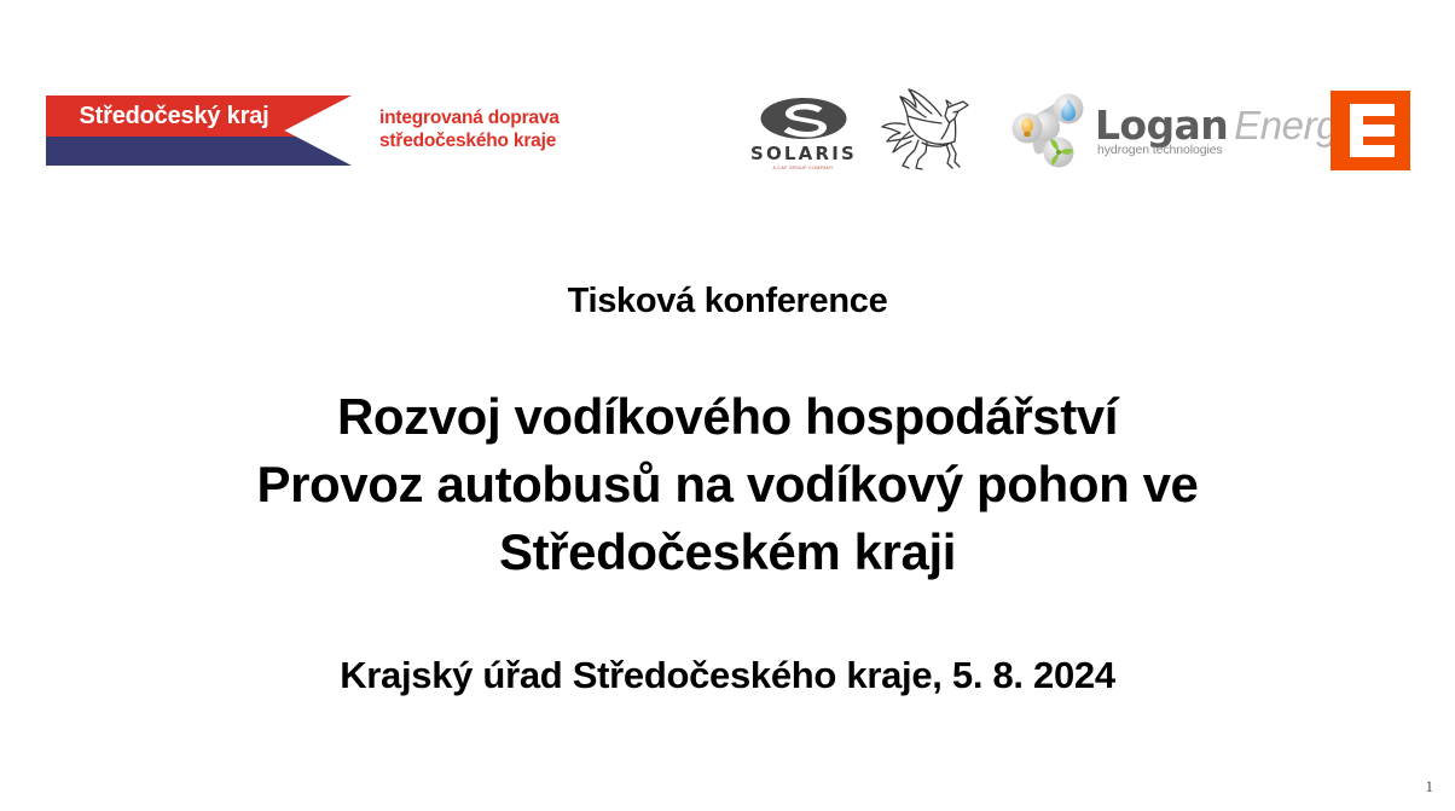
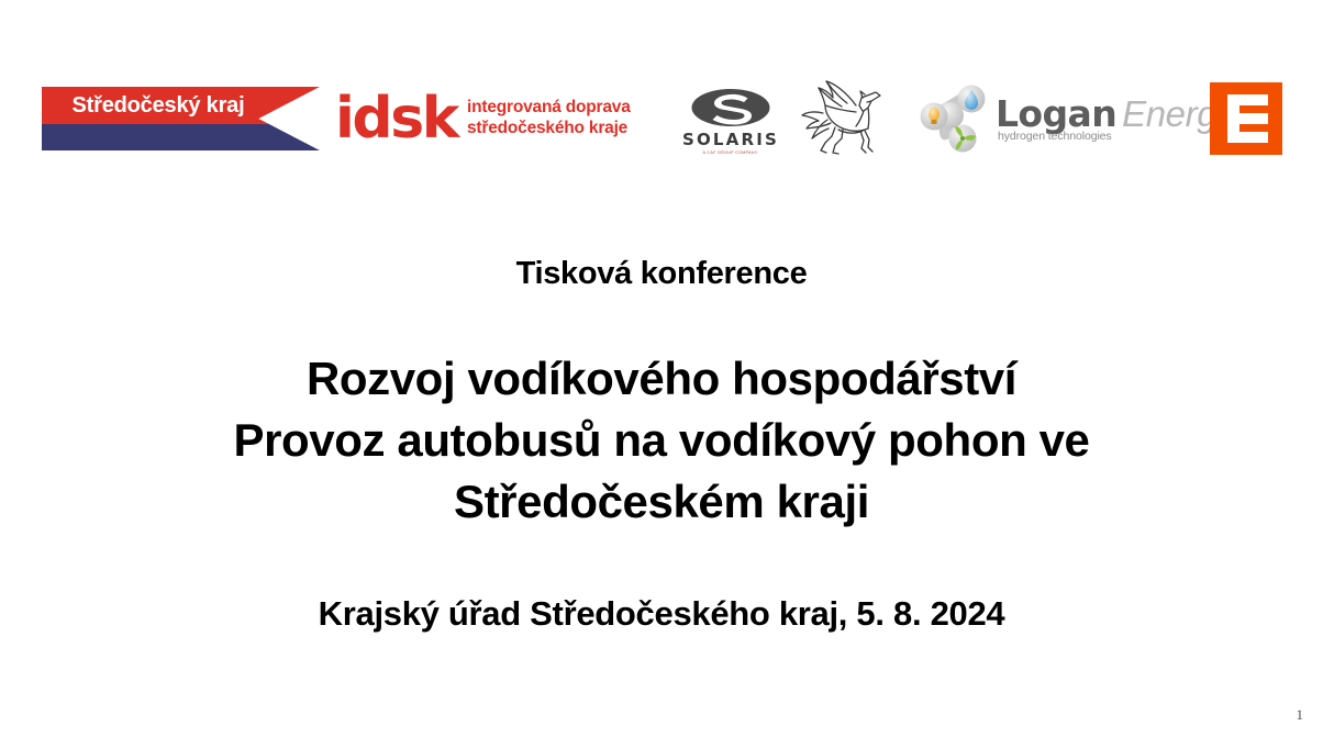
  Středočeský kraj
+ idsk
  integrovaná doprava
  středočeského kraje
  SOLARIS
  Logan Energ
  hydrogen technologies
  Tisková konference
  Rozvoj vodíkového hospodářství
  Provoz autobusů na vodíkový pohon ve
  Středočeském kraji
- Krajský úřad Středočeského kraje, 5. 8. 2024
+ Krajský úřad Středočeského kraj, 5. 8. 2024
  1
